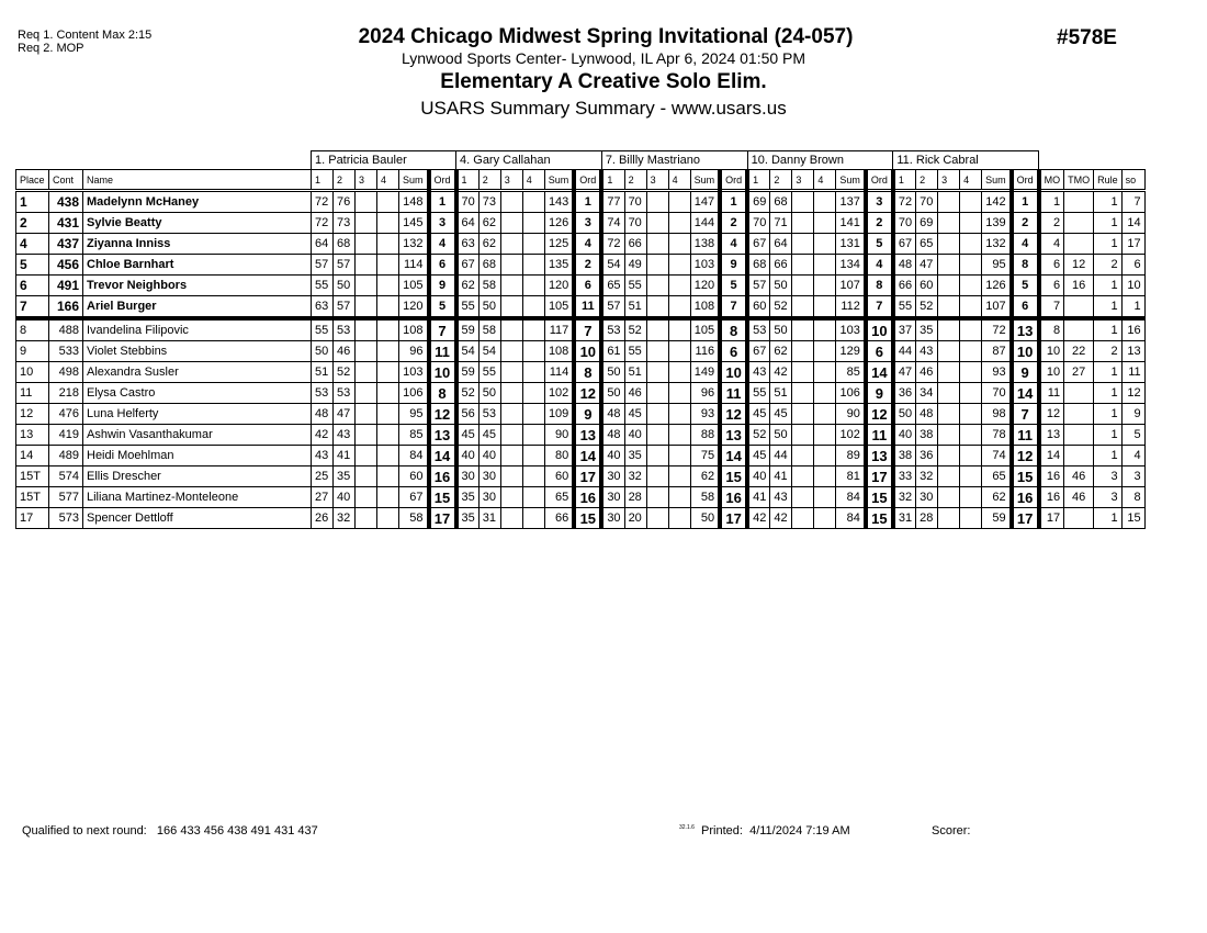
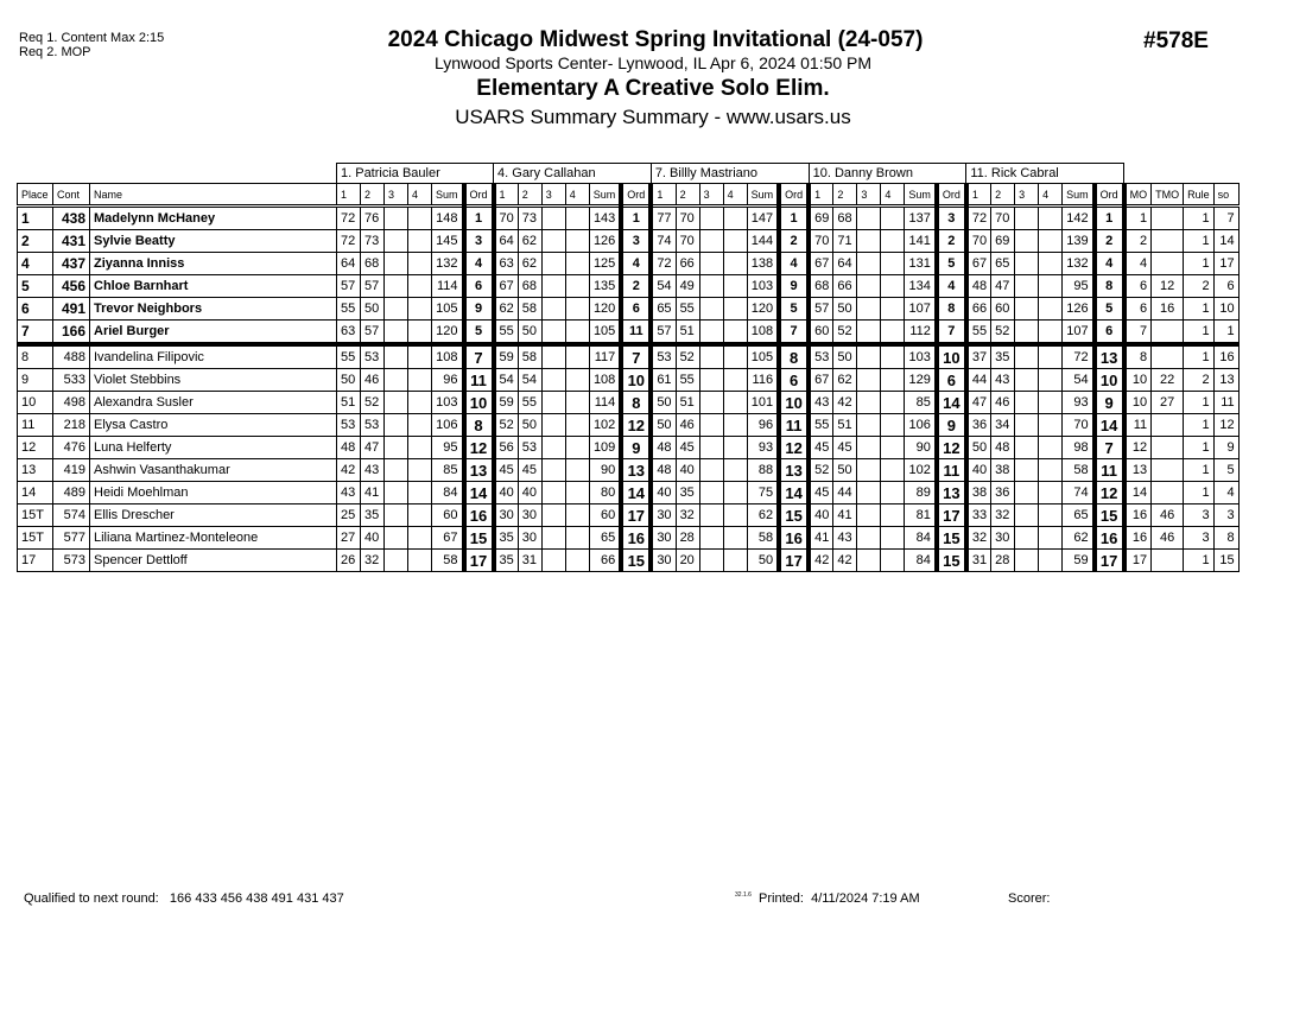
  Req 1. Content Max 2:15
  Req 2. MOP
  2024 Chicago Midwest Spring Invitational (24-057)
  Lynwood Sports Center- Lynwood, IL Apr 6, 2024 01:50 PM
  Elementary A Creative Solo Elim.
  USARS Summary Summary - www.usars.us
  #578E
  	1. Patricia Bauler	4. Gary Callahan	7. Billly Mastriano	10. Danny Brown	11. Rick Cabral
  Place	Cont	Name	1	2	3	4	Sum	Ord	1	2	3	4	Sum	Ord	1	2	3	4	Sum	Ord	1	2	3	4	Sum	Ord	1	2	3	4	Sum	Ord	MO	TMO	Rule	so
  1	438	Madelynn McHaney	72	76			148	1	70	73			143	1	77	70			147	1	69	68			137	3	72	70			142	1	1		1	7
  2	431	Sylvie Beatty	72	73			145	3	64	62			126	3	74	70			144	2	70	71			141	2	70	69			139	2	2		1	14
  4	437	Ziyanna Inniss	64	68			132	4	63	62			125	4	72	66			138	4	67	64			131	5	67	65			132	4	4		1	17
  5	456	Chloe Barnhart	57	57			114	6	67	68			135	2	54	49			103	9	68	66			134	4	48	47			95	8	6	12	2	6
  6	491	Trevor Neighbors	55	50			105	9	62	58			120	6	65	55			120	5	57	50			107	8	66	60			126	5	6	16	1	10
  7	166	Ariel Burger	63	57			120	5	55	50			105	11	57	51			108	7	60	52			112	7	55	52			107	6	7		1	1
  8	488	Ivandelina Filipovic	55	53			108	7	59	58			117	7	53	52			105	8	53	50			103	10	37	35			72	13	8		1	16
- 9	533	Violet Stebbins	50	46			96	11	54	54			108	10	61	55			116	6	67	62			129	6	44	43			87	10	10	22	2	13
+ 9	533	Violet Stebbins	50	46			96	11	54	54			108	10	61	55			116	6	67	62			129	6	44	43			54	10	10	22	2	13
- 10	498	Alexandra Susler	51	52			103	10	59	55			114	8	50	51			149	10	43	42			85	14	47	46			93	9	10	27	1	11
+ 10	498	Alexandra Susler	51	52			103	10	59	55			114	8	50	51			101	10	43	42			85	14	47	46			93	9	10	27	1	11
  11	218	Elysa Castro	53	53			106	8	52	50			102	12	50	46			96	11	55	51			106	9	36	34			70	14	11		1	12
  12	476	Luna Helferty	48	47			95	12	56	53			109	9	48	45			93	12	45	45			90	12	50	48			98	7	12		1	9
- 13	419	Ashwin Vasanthakumar	42	43			85	13	45	45			90	13	48	40			88	13	52	50			102	11	40	38			78	11	13		1	5
+ 13	419	Ashwin Vasanthakumar	42	43			85	13	45	45			90	13	48	40			88	13	52	50			102	11	40	38			58	11	13		1	5
  14	489	Heidi Moehlman	43	41			84	14	40	40			80	14	40	35			75	14	45	44			89	13	38	36			74	12	14		1	4
  15T	574	Ellis Drescher	25	35			60	16	30	30			60	17	30	32			62	15	40	41			81	17	33	32			65	15	16	46	3	3
  15T	577	Liliana Martinez-Monteleone	27	40			67	15	35	30			65	16	30	28			58	16	41	43			84	15	32	30			62	16	16	46	3	8
  17	573	Spencer Dettloff	26	32			58	17	35	31			66	15	30	20			50	17	42	42			84	15	31	28			59	17	17		1	15
  Qualified to next round: 166 433 456 438 491 431 437
  Printed: 4/11/2024 7:19 AM
  Scorer:
